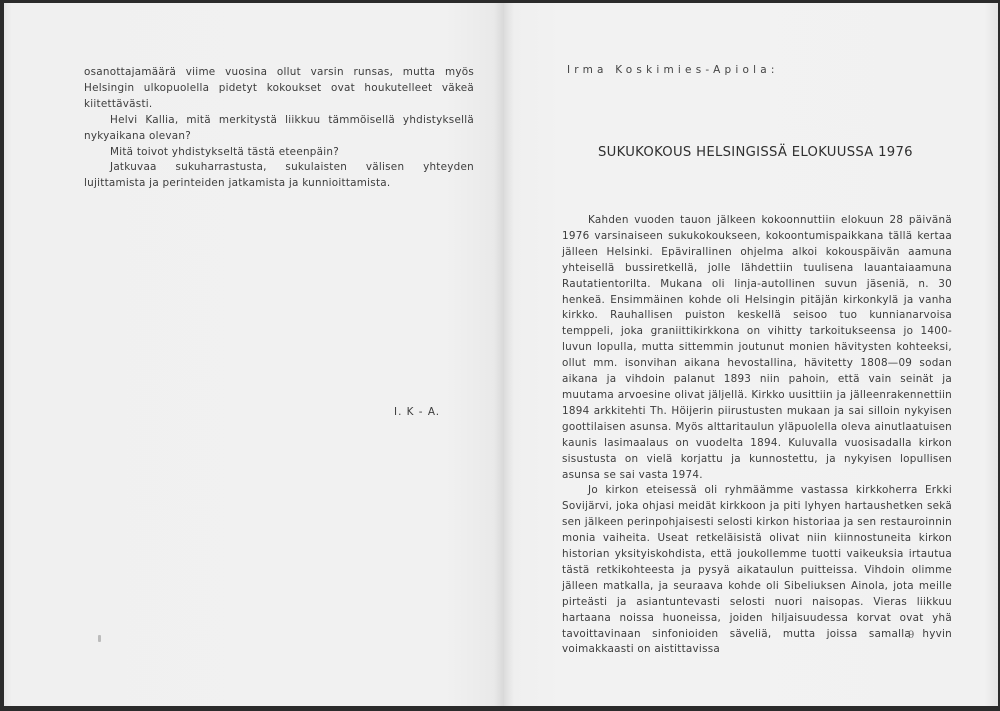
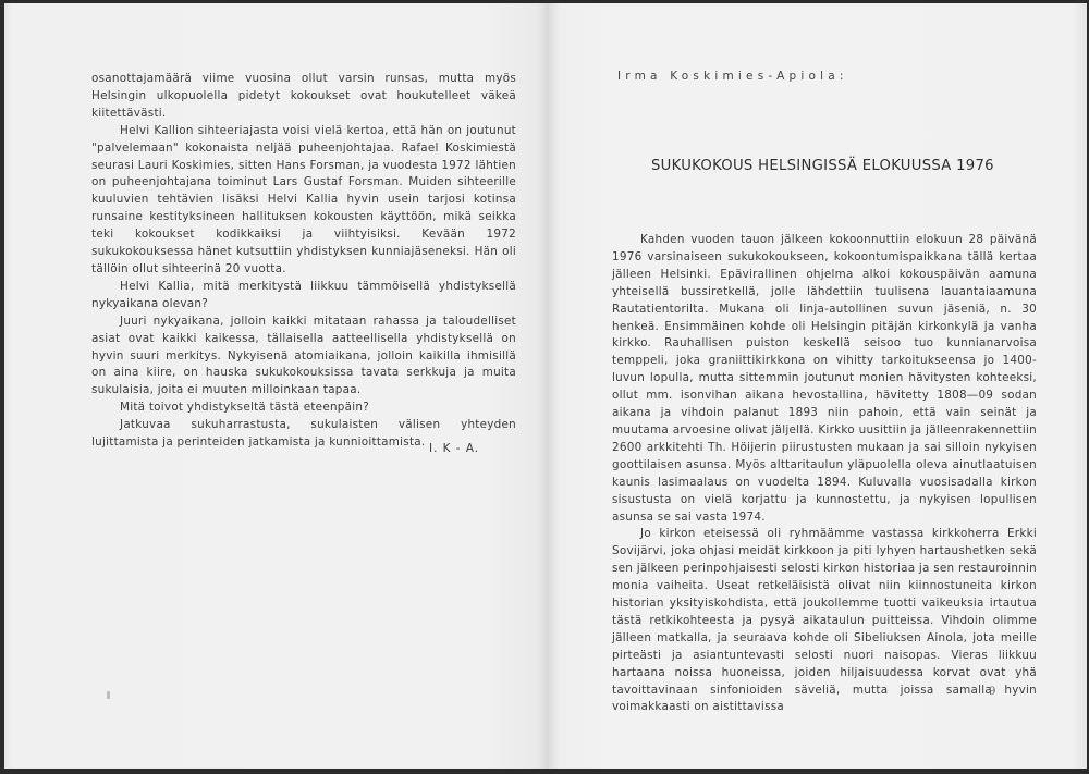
  osanottajamäärä viime vuosina ollut varsin runsas, mutta myös Helsingin ulkopuolella pidetyt kokoukset ovat houkutelleet väkeä kiitettävästi.
+ Helvi Kallion sihteeriajasta voisi vielä kertoa, että hän on joutunut "palvelemaan" kokonaista neljää puheenjohtajaa. Rafael Koskimiestä seurasi Lauri Koskimies, sitten Hans Forsman, ja vuodesta 1972 lähtien on puheenjohtajana toiminut Lars Gustaf Forsman. Muiden sihteerille kuuluvien tehtävien lisäksi Helvi Kallia hyvin usein tarjosi kotinsa runsaine kestityksineen hallituksen kokousten käyttöön, mikä seikka teki kokoukset kodikkaiksi ja viihtyisiksi. Kevään 1972 sukukokouksessa hänet kutsuttiin yhdistyksen kunniajäseneksi. Hän oli tällöin ollut sihteerinä 20 vuotta.
  Helvi Kallia, mitä merkitystä liikkuu tämmöisellä yhdistyksellä nykyaikana olevan?
+ Juuri nykyaikana, jolloin kaikki mitataan rahassa ja taloudelliset asiat ovat kaikki kaikessa, tällaisella aatteellisella yhdistyksellä on hyvin suuri merkitys. Nykyisenä atomiaikana, jolloin kaikilla ihmisillä on aina kiire, on hauska sukukokouksissa tavata serkkuja ja muita sukulaisia, joita ei muuten milloinkaan tapaa.
  Mitä toivot yhdistykseltä tästä eteenpäin?
  Jatkuvaa sukuharrastusta, sukulaisten välisen yhteyden lujittamista ja perinteiden jatkamista ja kunnioittamista.
  I. K - A.
  Irma Koskimies-Apiola:
  SUKUKOKOUS HELSINGISSÄ ELOKUUSSA 1976
- Kahden vuoden tauon jälkeen kokoonnuttiin elokuun 28 päivänä 1976 varsinaiseen sukukokoukseen, kokoontumispaikkana tällä kertaa jälleen Helsinki. Epävirallinen ohjelma alkoi kokouspäivän aamuna yhteisellä bussiretkellä, jolle lähdettiin tuulisena lauantaiaamuna Rautatientorilta. Mukana oli linja-autollinen suvun jäseniä, n. 30 henkeä. Ensimmäinen kohde oli Helsingin pitäjän kirkonkylä ja vanha kirkko. Rauhallisen puiston keskellä seisoo tuo kunnianarvoisa temppeli, joka graniittikirkkona on vihitty tarkoitukseensa jo 1400-luvun lopulla, mutta sittemmin joutunut monien hävitysten kohteeksi, ollut mm. isonvihan aikana hevostallina, hävitetty 1808—09 sodan aikana ja vihdoin palanut 1893 niin pahoin, että vain seinät ja muutama arvoesine olivat jäljellä. Kirkko uusittiin ja jälleenrakennettiin 1894 arkkitehti Th. Höijerin piirustusten mukaan ja sai silloin nykyisen goottilaisen asunsa. Myös alttaritaulun yläpuolella oleva ainutlaatuisen kaunis lasimaalaus on vuodelta 1894. Kuluvalla vuosisadalla kirkon sisustusta on vielä korjattu ja kunnostettu, ja nykyisen lopullisen asunsa se sai vasta 1974.
+ Kahden vuoden tauon jälkeen kokoonnuttiin elokuun 28 päivänä 1976 varsinaiseen sukukokoukseen, kokoontumispaikkana tällä kertaa jälleen Helsinki. Epävirallinen ohjelma alkoi kokouspäivän aamuna yhteisellä bussiretkellä, jolle lähdettiin tuulisena lauantaiaamuna Rautatientorilta. Mukana oli linja-autollinen suvun jäseniä, n. 30 henkeä. Ensimmäinen kohde oli Helsingin pitäjän kirkonkylä ja vanha kirkko. Rauhallisen puiston keskellä seisoo tuo kunnianarvoisa temppeli, joka graniittikirkkona on vihitty tarkoitukseensa jo 1400-luvun lopulla, mutta sittemmin joutunut monien hävitysten kohteeksi, ollut mm. isonvihan aikana hevostallina, hävitetty 1808—09 sodan aikana ja vihdoin palanut 1893 niin pahoin, että vain seinät ja muutama arvoesine olivat jäljellä. Kirkko uusittiin ja jälleenrakennettiin 2600 arkkitehti Th. Höijerin piirustusten mukaan ja sai silloin nykyisen goottilaisen asunsa. Myös alttaritaulun yläpuolella oleva ainutlaatuisen kaunis lasimaalaus on vuodelta 1894. Kuluvalla vuosisadalla kirkon sisustusta on vielä korjattu ja kunnostettu, ja nykyisen lopullisen asunsa se sai vasta 1974.
  Jo kirkon eteisessä oli ryhmäämme vastassa kirkkoherra Erkki Sovijärvi, joka ohjasi meidät kirkkoon ja piti lyhyen hartaushetken sekä sen jälkeen perinpohjaisesti selosti kirkon historiaa ja sen restauroinnin monia vaiheita. Useat retkeläisistä olivat niin kiinnostuneita kirkon historian yksityiskohdista, että joukollemme tuotti vaikeuksia irtautua tästä retkikohteesta ja pysyä aikataulun puitteissa. Vihdoin olimme jälleen matkalla, ja seuraava kohde oli Sibeliuksen Ainola, jota meille pirteästi ja asiantuntevasti selosti nuori naisopas. Vieras liikkuu hartaana noissa huoneissa, joiden hiljaisuudessa korvat ovat yhä tavoittavinaan sinfonioiden säveliä, mutta joissa samalla hyvin voimakkaasti on aistittavissa
  9
